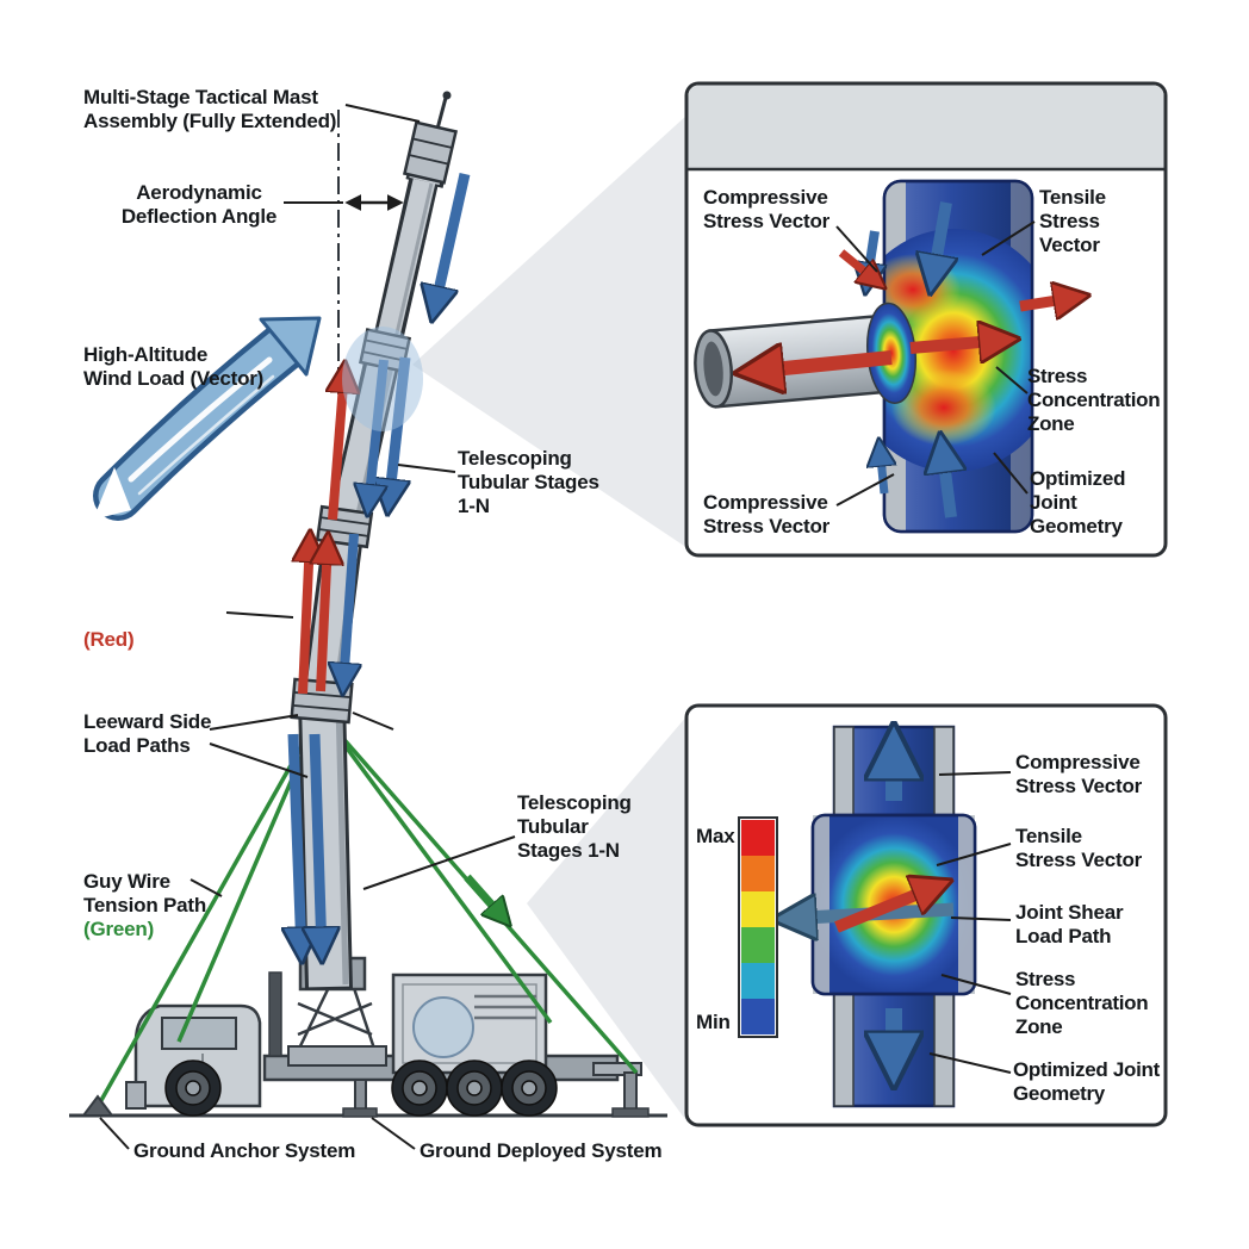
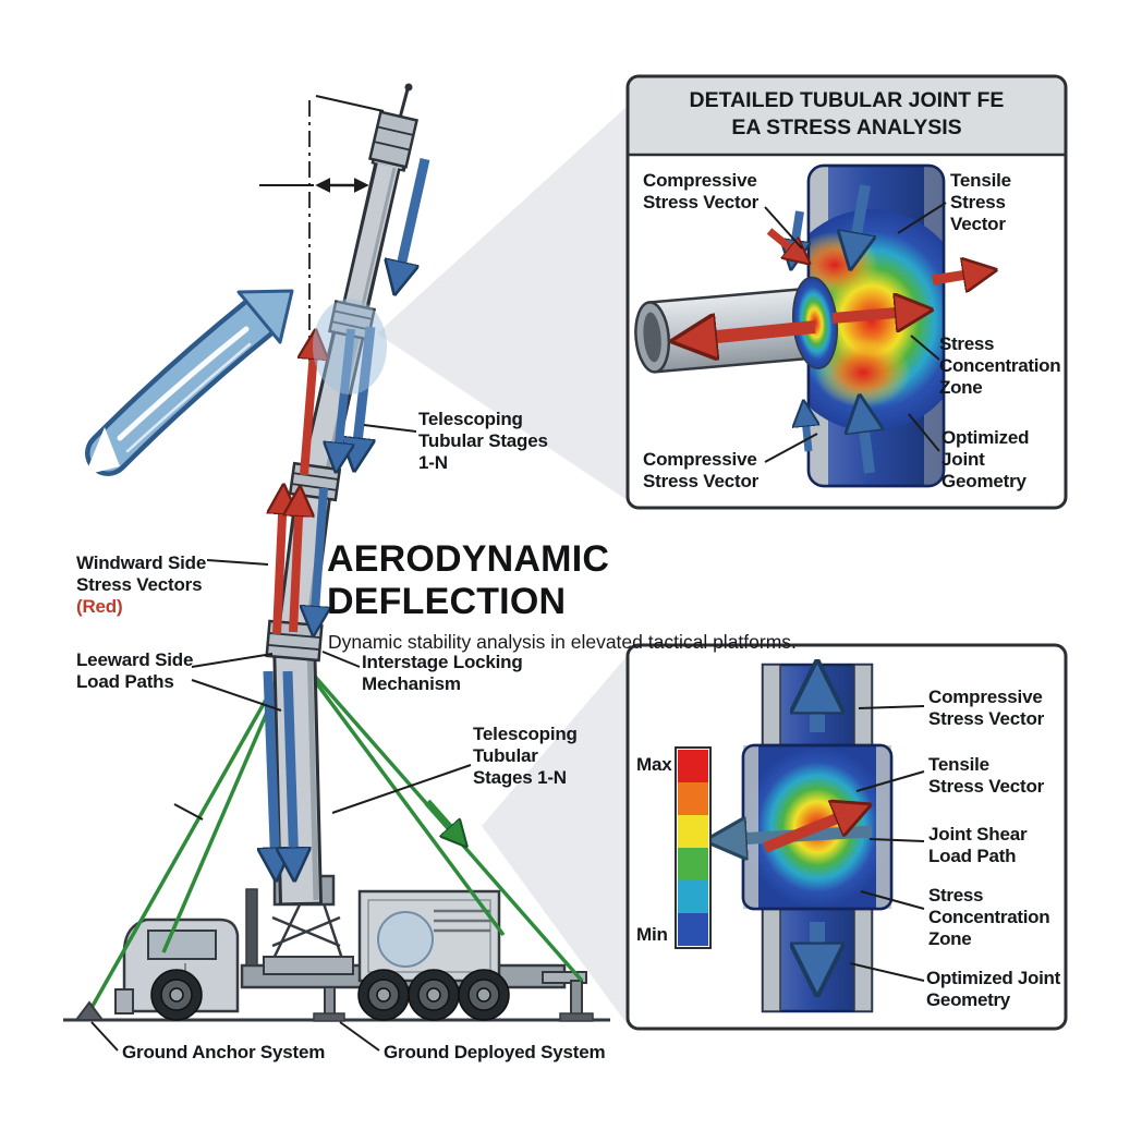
- Multi-Stage Tactical Mast
- Assembly (Fully Extended)
- Aerodynamic
- Deflection Angle
- High-Altitude
- Wind Load (Vector)
  Telescoping
  Tubular Stages
  1-N
+ Windward Side
+ Stress Vectors
  (Red)
  Leeward Side
  Load Paths
+ Interstage Locking
+ Mechanism
  Telescoping
  Tubular
  Stages 1-N
- Guy Wire
- Tension Path
- (Green)
  Ground Anchor System
  Ground Deployed System
+ AERODYNAMIC DEFLECTION
+ Dynamic stability analysis in elevated tactical platforms.
+ DETAILED TUBULAR JOINT FE
+ EA STRESS ANALYSIS
  Compressive
  Stress Vector
  Tensile
  Stress
  Vector
  Stress
  Concentration
  Zone
  Optimized
  Joint
  Geometry
  Compressive
  Stress Vector
  Max
  Min
  Compressive
  Stress Vector
  Tensile
  Stress Vector
  Joint Shear
  Load Path
  Stress
  Concentration
  Zone
  Optimized Joint
  Geometry
